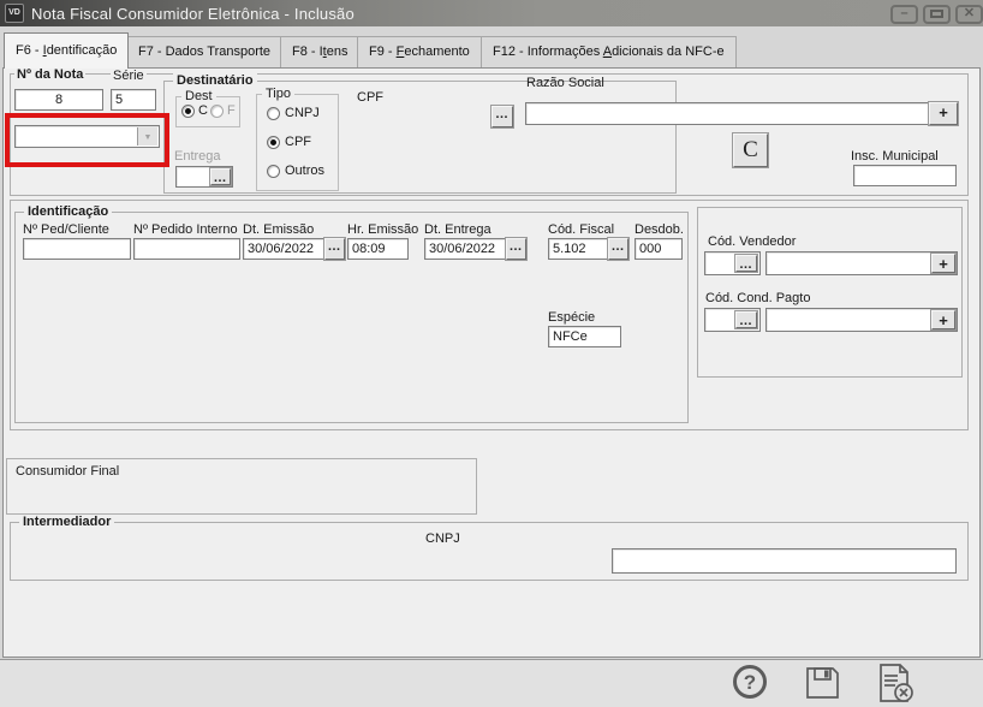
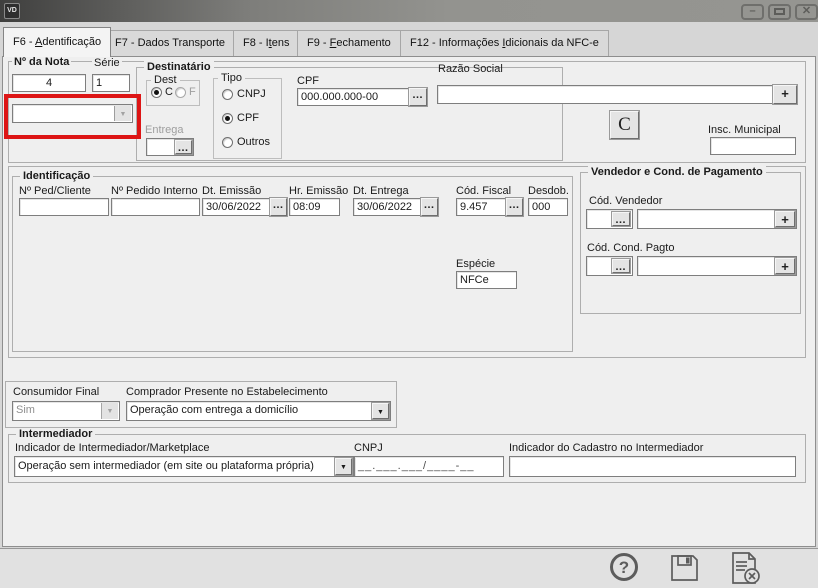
- Nota Fiscal Consumidor Eletrônica - Inclusão
  –
  ✕
- F6 - Identificação
+ F6 - Adentificação
  F7 - Dados Transporte
  F8 - Itens
  F9 - Fechamento
- F12 - Informações Adicionais da NFC-e
+ F12 - Informações Idicionais da NFC-e
  Nº da Nota
- 8
+ 4
  Série
- 5
+ 1
  Destinatário
  Dest
  C
  F
  Entrega
  …
  Tipo
  CNPJ
  CPF
  Outros
  CPF
+ 000.000.000-00
  …
  Razão Social
  +
  C
  Insc. Municipal
  Identificação
  Nº Ped/Cliente
  Nº Pedido Interno
  Dt. Emissão
  30/06/2022
  …
  Hr. Emissão
  08:09
  Dt. Entrega
  30/06/2022
  …
  Cód. Fiscal
- 5.102
+ 9.457
  …
  Desdob.
  000
  Espécie
  NFCe
+ Vendedor e Cond. de Pagamento
  Cód. Vendedor
  …
  +
  Cód. Cond. Pagto
  …
  +
  Consumidor Final
+ Sim
+ Comprador Presente no Estabelecimento
+ Operação com entrega a domicílio
  Intermediador
+ Indicador de Intermediador/Marketplace
+ Operação sem intermediador (em site ou plataforma própria)
  CNPJ
+ __.___.___/____-__
+ Indicador do Cadastro no Intermediador
  ?
